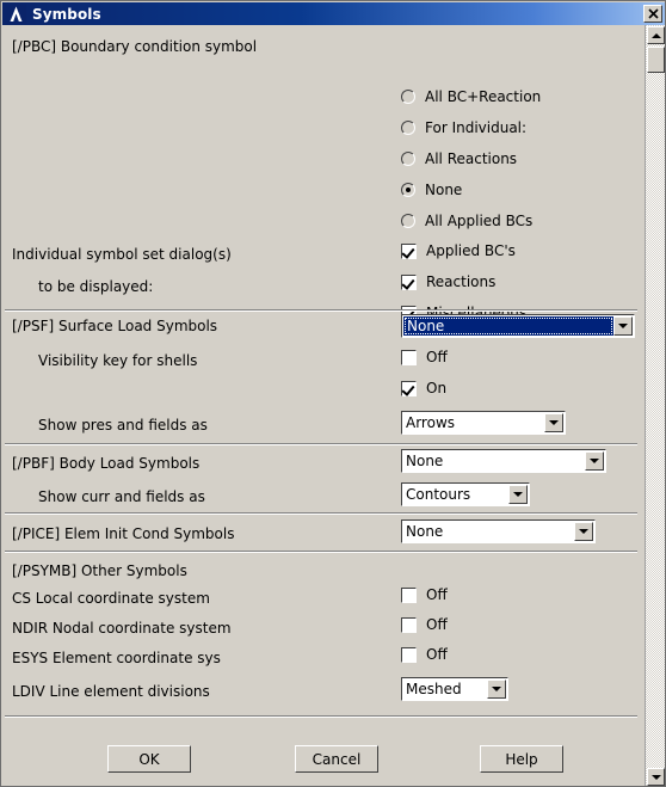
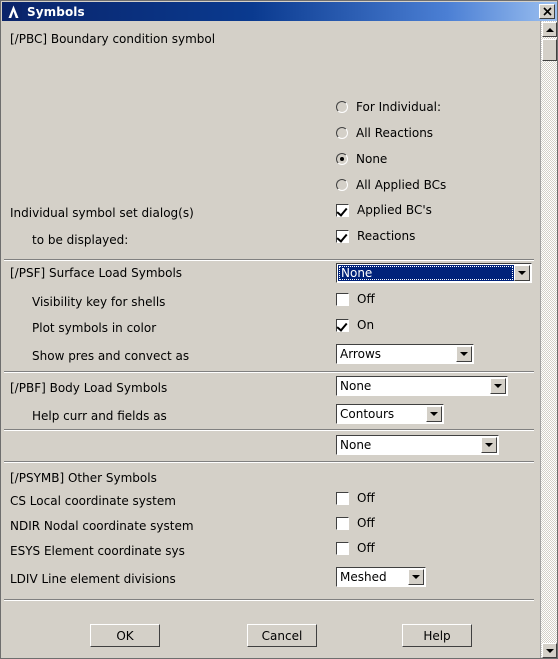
  Symbols
  [/PBC] Boundary condition symbol
- All BC+Reaction
  For Individual:
  All Reactions
  None
  All Applied BCs
  Individual symbol set dialog(s)
  to be displayed:
  Applied BC's
  Reactions
- Miscellaneous
  [/PSF] Surface Load Symbols
  None
  Visibility key for shells
  Off
+ Plot symbols in color
  On
- Show pres and fields as
+ Show pres and convect as
  Arrows
  [/PBF] Body Load Symbols
  None
- Show curr and fields as
+ Help curr and fields as
  Contours
- [/PICE] Elem Init Cond Symbols
  None
  [/PSYMB] Other Symbols
  CS Local coordinate system
  Off
  NDIR Nodal coordinate system
  Off
  ESYS Element coordinate sys
  Off
  LDIV Line element divisions
  Meshed
  OK
  Cancel
  Help
